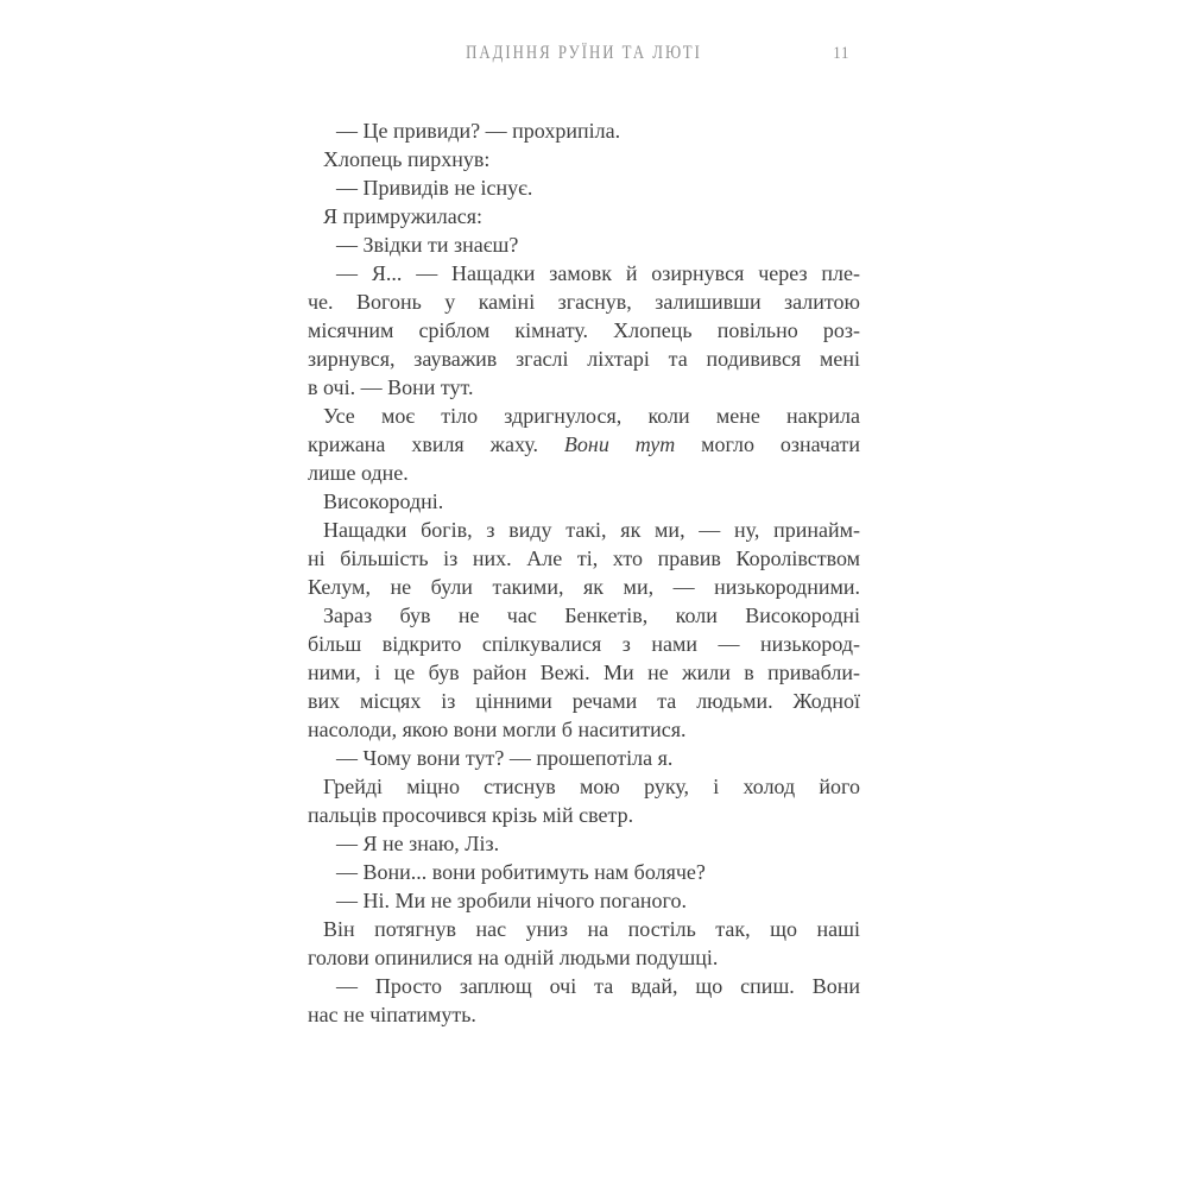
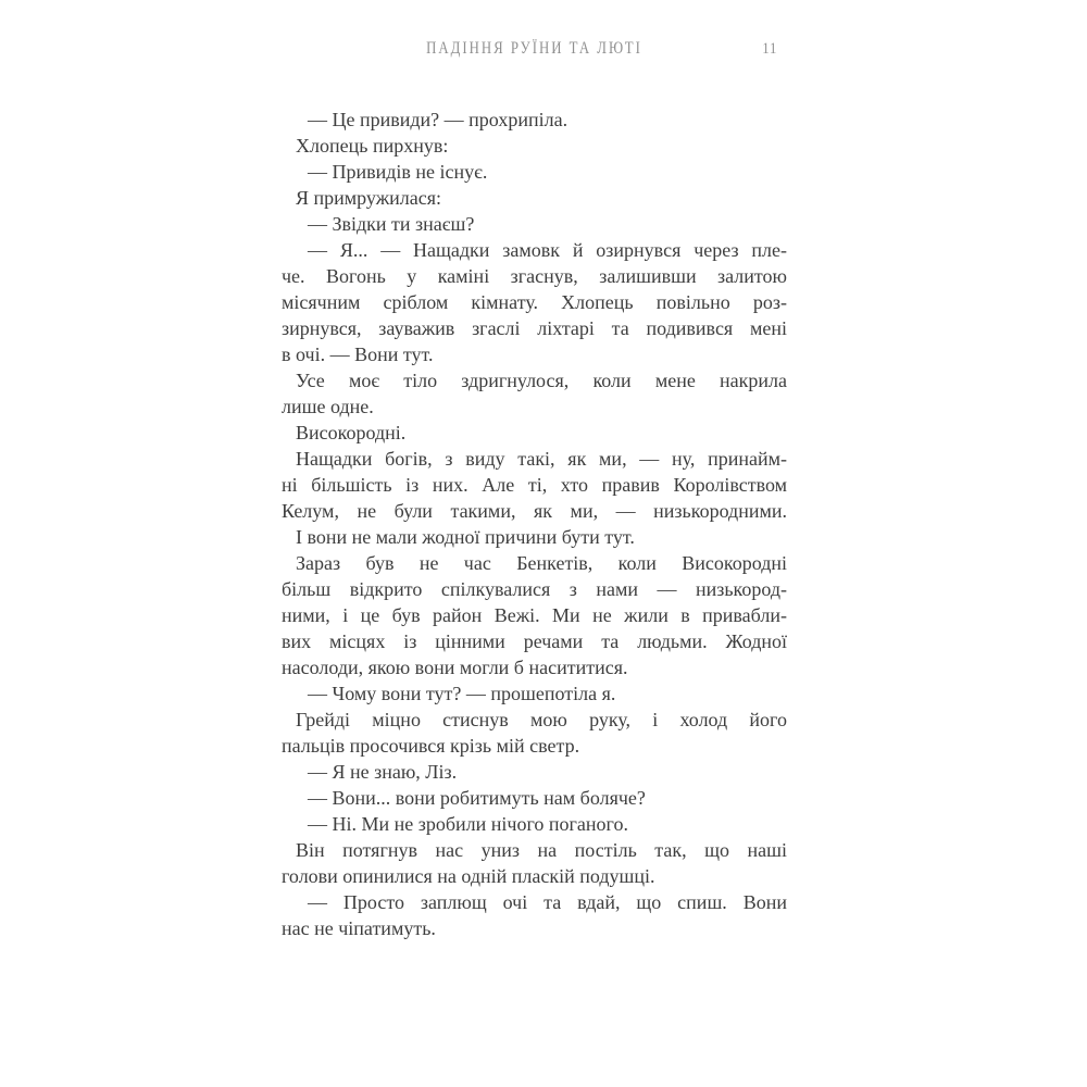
  ПАДІННЯ РУЇНИ ТА ЛЮТІ
  11
  — Це привиди? — прохрипіла.
  Хлопець пирхнув:
  — Привидів не існує.
  Я примружилася:
  — Звідки ти знаєш?
  — Я... — Нащадки замовк й озирнувся через пле-
  че. Вогонь у каміні згаснув, залишивши залитою
  місячним сріблом кімнату. Хлопець повільно роз-
  зирнувся, зауважив згаслі ліхтарі та подивився мені
  в очі. — Вони тут.
  Усе моє тіло здригнулося, коли мене накрила
- крижана хвиля жаху. Вони тут могло означати
  лише одне.
  Високородні.
  Нащадки богів, з виду такі, як ми, — ну, принайм-
  ні більшість із них. Але ті, хто правив Королівством
  Келум, не були такими, як ми, — низькородними.
+ І вони не мали жодної причини бути тут.
  Зараз був не час Бенкетів, коли Високородні
  більш відкрито спілкувалися з нами — низькород-
  ними, і це був район Вежі. Ми не жили в привабли-
  вих місцях із цінними речами та людьми. Жодної
  насолоди, якою вони могли б насититися.
  — Чому вони тут? — прошепотіла я.
  Грейді міцно стиснув мою руку, і холод його
  пальців просочився крізь мій светр.
  — Я не знаю, Ліз.
  — Вони... вони робитимуть нам боляче?
  — Ні. Ми не зробили нічого поганого.
  Він потягнув нас униз на постіль так, що наші
- голови опинилися на одній людьми подушці.
+ голови опинилися на одній пласкій подушці.
  — Просто заплющ очі та вдай, що спиш. Вони
  нас не чіпатимуть.
